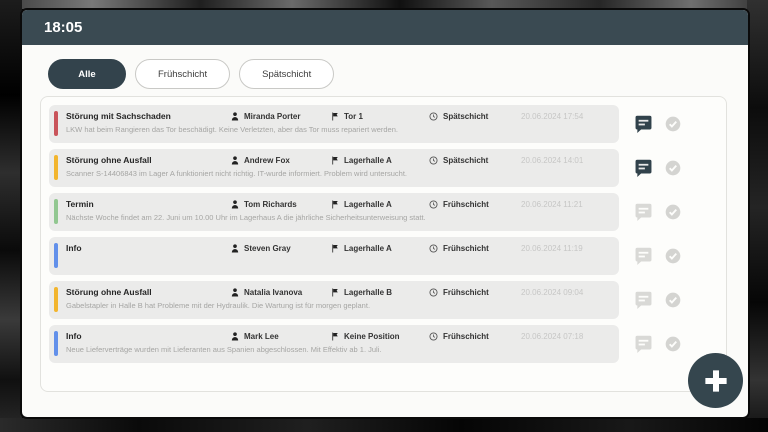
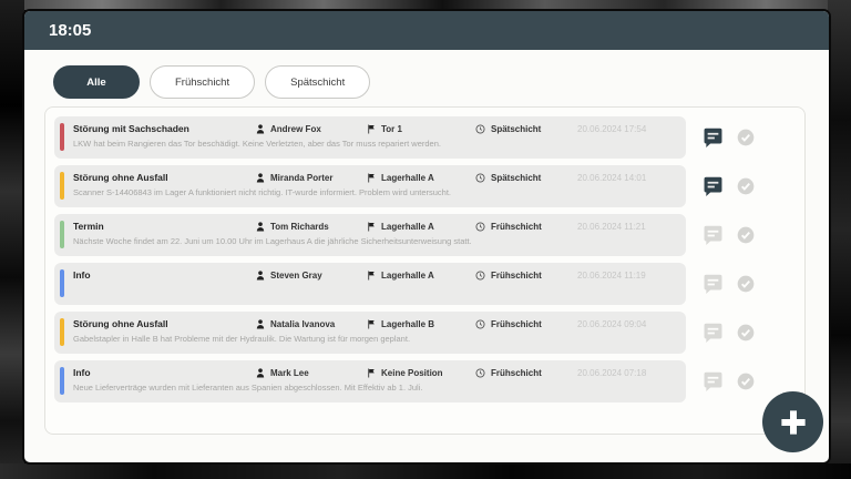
  18:05
  Alle
  Frühschicht
  Spätschicht
  Störung mit Sachschaden
- Miranda Porter
+ Andrew Fox
  Tor 1
  Spätschicht
  20.06.2024 17:54
  LKW hat beim Rangieren das Tor beschädigt. Keine Verletzten, aber das Tor muss repariert werden.
  Störung ohne Ausfall
- Andrew Fox
+ Miranda Porter
  Lagerhalle A
  Spätschicht
  20.06.2024 14:01
  Scanner S-14406843 im Lager A funktioniert nicht richtig. IT-wurde informiert. Problem wird untersucht.
  Termin
  Tom Richards
  Lagerhalle A
  Frühschicht
  20.06.2024 11:21
  Nächste Woche findet am 22. Juni um 10.00 Uhr im Lagerhaus A die jährliche Sicherheitsunterweisung statt.
  Info
  Steven Gray
  Lagerhalle A
  Frühschicht
  20.06.2024 11:19
  Störung ohne Ausfall
  Natalia Ivanova
  Lagerhalle B
  Frühschicht
  20.06.2024 09:04
  Gabelstapler in Halle B hat Probleme mit der Hydraulik. Die Wartung ist für morgen geplant.
  Info
  Mark Lee
  Keine Position
  Frühschicht
  20.06.2024 07:18
  Neue Lieferverträge wurden mit Lieferanten aus Spanien abgeschlossen. Mit Effektiv ab 1. Juli.
